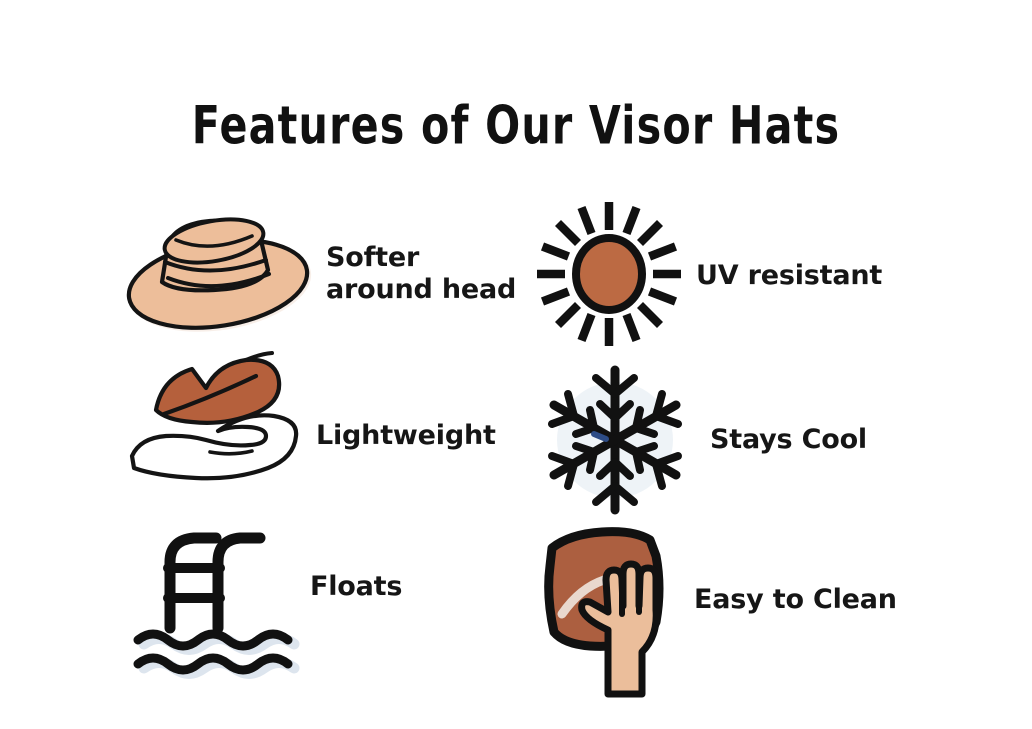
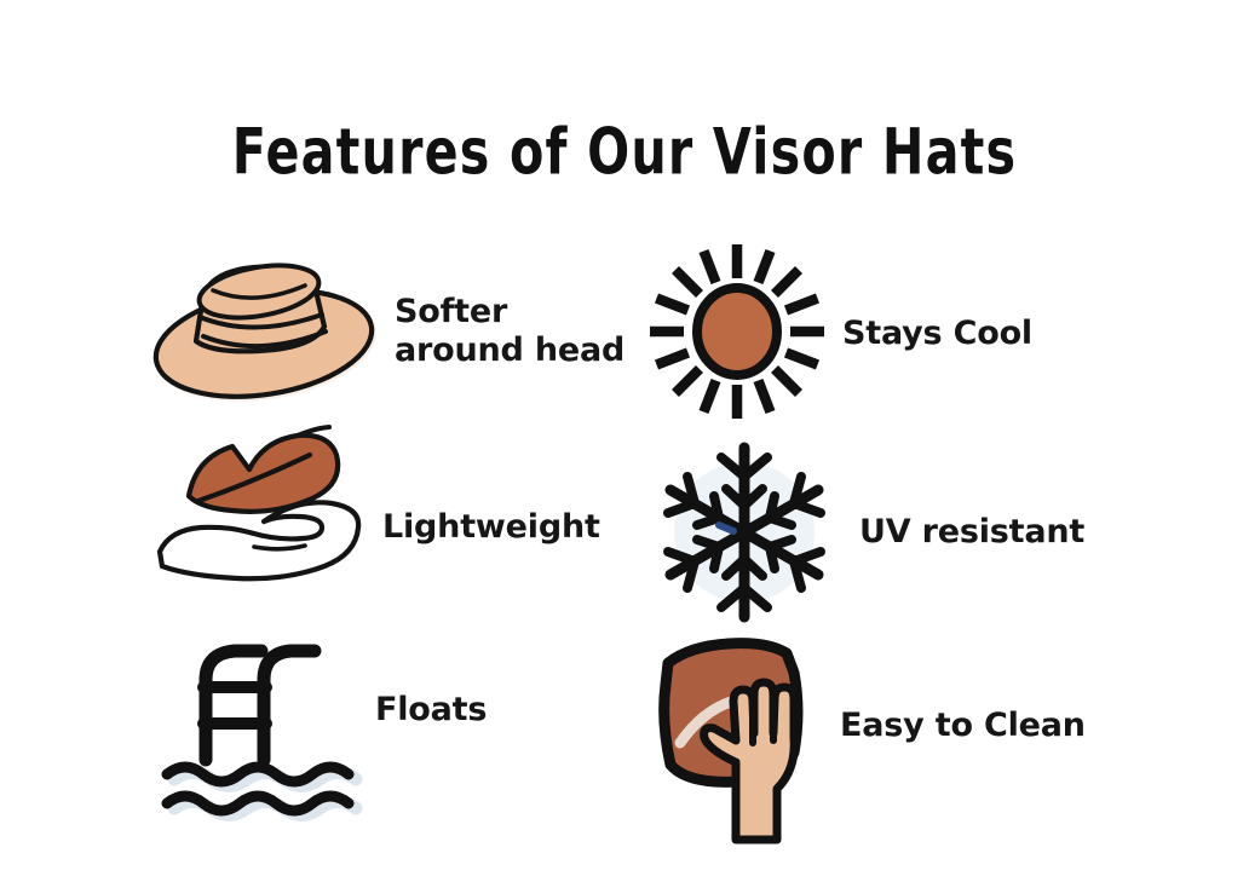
  Features of Our Visor Hats
  Softer
  around head
- UV resistant
+ Stays Cool
  Lightweight
- Stays Cool
+ UV resistant
  Floats
  Easy to Clean
